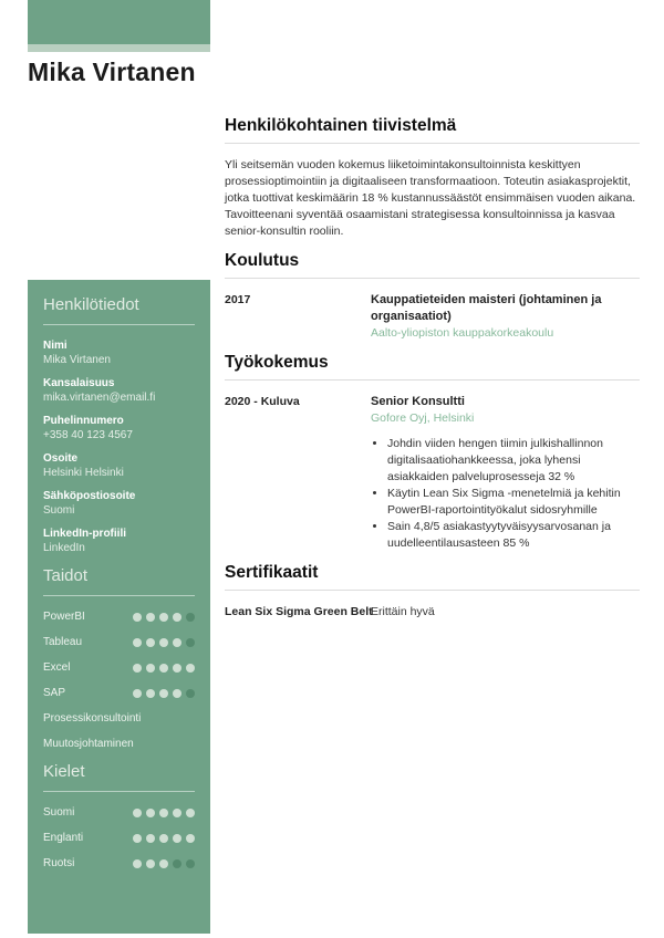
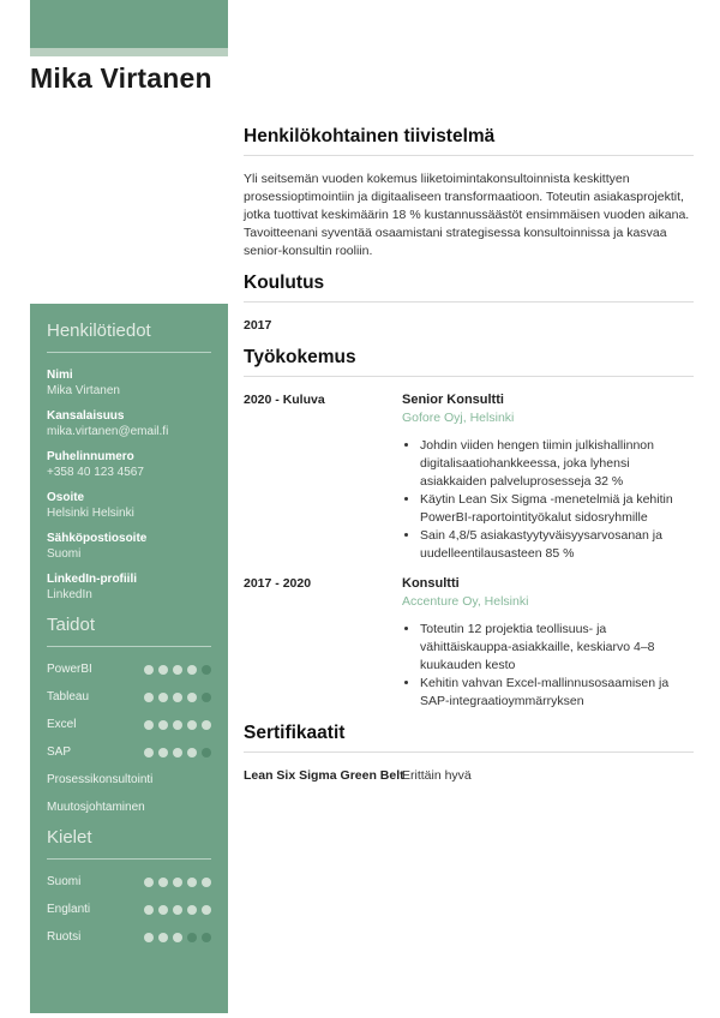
  Mika Virtanen
  Henkilötiedot
  Nimi
  Mika Virtanen
  Kansalaisuus
  mika.virtanen@email.fi
  Puhelinnumero
  +358 40 123 4567
  Osoite
  Helsinki Helsinki
  Sähköpostiosoite
  Suomi
  LinkedIn-profiili
  LinkedIn
  Taidot
  PowerBI
  Tableau
  Excel
  SAP
  Prosessikonsultointi
  Muutosjohtaminen
  Kielet
  Suomi
  Englanti
  Ruotsi
  Henkilökohtainen tiivistelmä
  Yli seitsemän vuoden kokemus liiketoimintakonsultoinnista keskittyen prosessioptimointiin ja digitaaliseen transformaatioon. Toteutin asiakasprojektit, jotka tuottivat keskimäärin 18 % kustannussäästöt ensimmäisen vuoden aikana. Tavoitteenani syventää osaamistani strategisessa konsultoinnissa ja kasvaa senior-konsultin rooliin.
  Koulutus
  2017
- Kauppatieteiden maisteri (johtaminen ja organisaatiot)
- Aalto-yliopiston kauppakorkeakoulu
  Työkokemus
  2020 - Kuluva
  Senior Konsultti
  Gofore Oyj, Helsinki
  Johdin viiden hengen tiimin julkishallinnon digitalisaatiohankkeessa, joka lyhensi asiakkaiden palveluprosesseja 32 %
  Käytin Lean Six Sigma -menetelmiä ja kehitin PowerBI-raportointityökalut sidosryhmille
  Sain 4,8/5 asiakastyytyväisyysarvosanan ja uudelleentilausasteen 85 %
+ 2017 - 2020
+ Konsultti
+ Accenture Oy, Helsinki
+ Toteutin 12 projektia teollisuus- ja vähittäiskauppa-asiakkaille, keskiarvo 4–8 kuukauden kesto
+ Kehitin vahvan Excel-mallinnusosaamisen ja SAP-integraatioymmärryksen
  Sertifikaatit
  Lean Six Sigma Green Belt
  Erittäin hyvä
